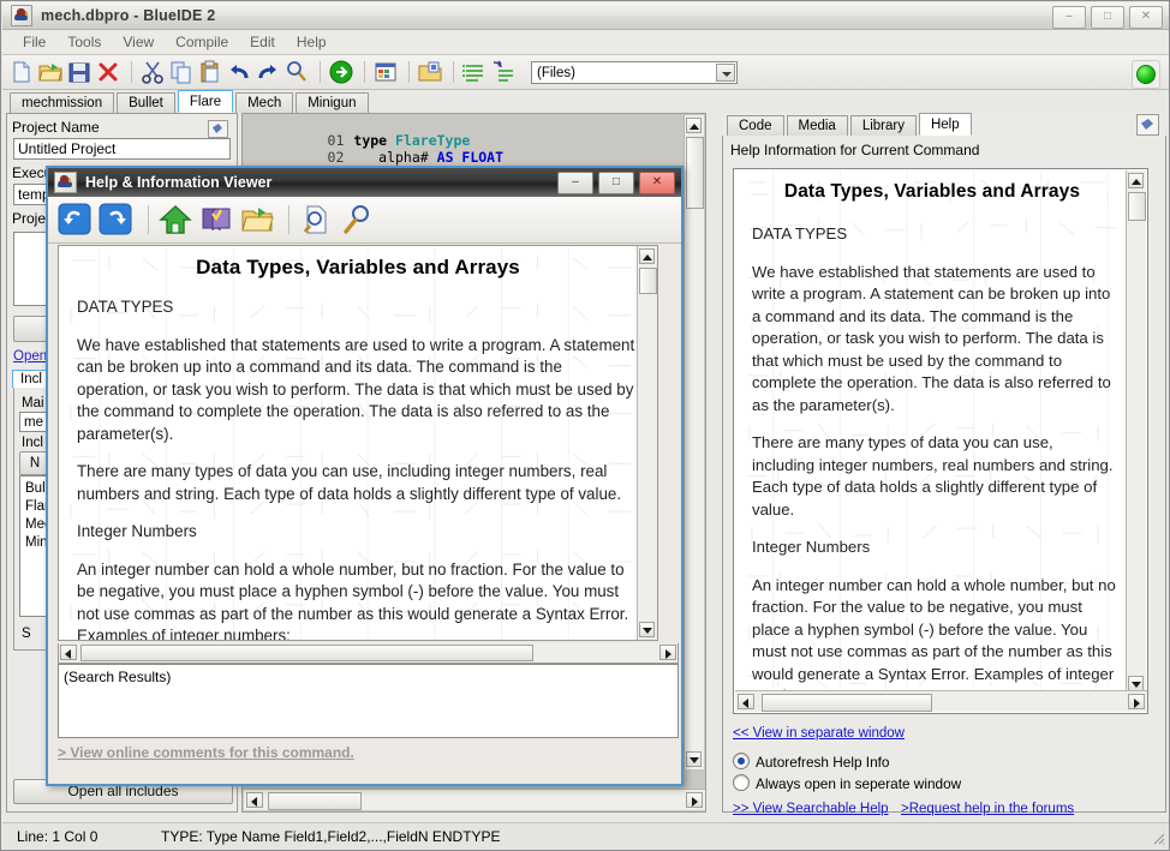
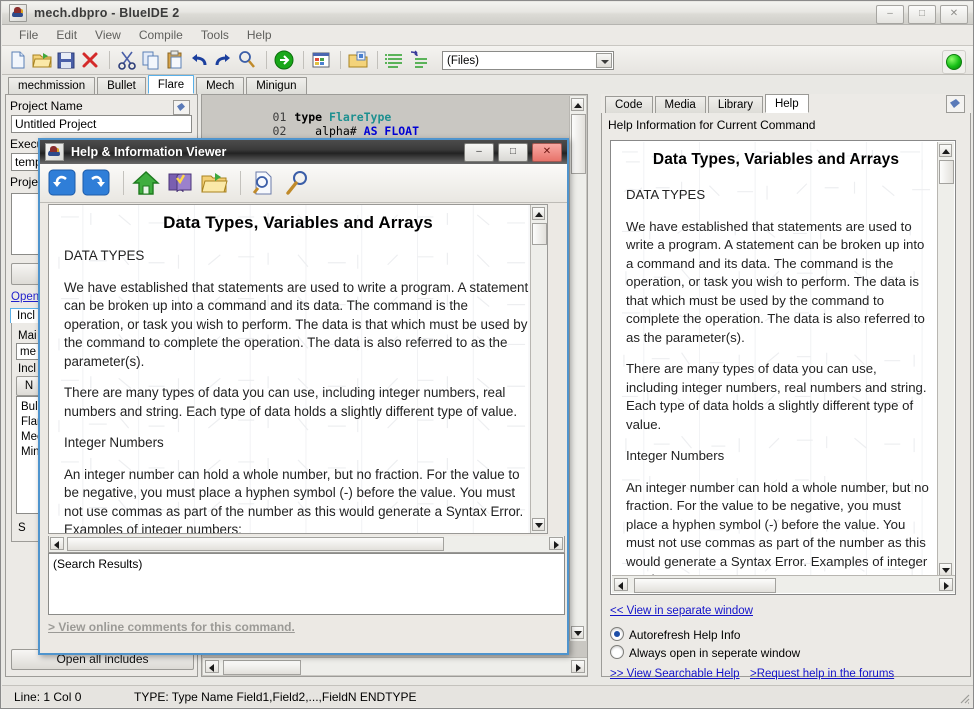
  mech.dbpro - BlueIDE 2
  –
  □
  ✕
  File
- Tools
+ Edit
  View
  Compile
- Edit
+ Tools
  Help
  (Files)
  mechmission
  Bullet
  Flare
  Mech
  Minigun
  Project Name
  Untitled Project
  Exec
  tem
  Proje
  Open
  Incl
  Mai
  me
  Incl
  N
  Fla
  Min
  S
  Open all includes
  01 type FlareType
  02 alpha# AS FLOAT
  Code
  Media
  Library
  Help
  Help Information for Current Command
  Data Types, Variables and Arrays
  DATA TYPES
  We have established that statements are used to write a program. A statement can be broken up into a command and its data. The command is the operation, or task you wish to perform. The data is that which must be used by the command to complete the operation. The data is also referred to as the parameter(s).
  There are many types of data you can use, including integer numbers, real numbers and string. Each type of data holds a slightly different type of value.
  Integer Numbers
  An integer number can hold a whole number, but no fraction. For the value to be negative, you must place a hyphen symbol (-) before the value. You must not use commas as part of the number as this would generate a Syntax Error. Examples of integer
  << View in separate window
  Autorefresh Help Info
  Always open in seperate window
  >> View Searchable Help
  >Request help in the forums
  Line: 1 Col 0
  TYPE: Type Name Field1,Field2,...,FieldN ENDTYPE
  Help & Information Viewer
  –
  □
  ✕
  Data Types, Variables and Arrays
  DATA TYPES
  We have established that statements are used to write a program. A statement can be broken up into a command and its data. The command is the operation, or task you wish to perform. The data is that which must be used by the command to complete the operation. The data is also referred to as the parameter(s).
  There are many types of data you can use, including integer numbers, real numbers and string. Each type of data holds a slightly different type of value.
  Integer Numbers
  An integer number can hold a whole number, but no fraction. For the value to be negative, you must place a hyphen symbol (-) before the value. You must not use commas as part of the number as this would generate a Syntax Error. Examples of integer numbers:
  (Search Results)
  > View online comments for this command.
